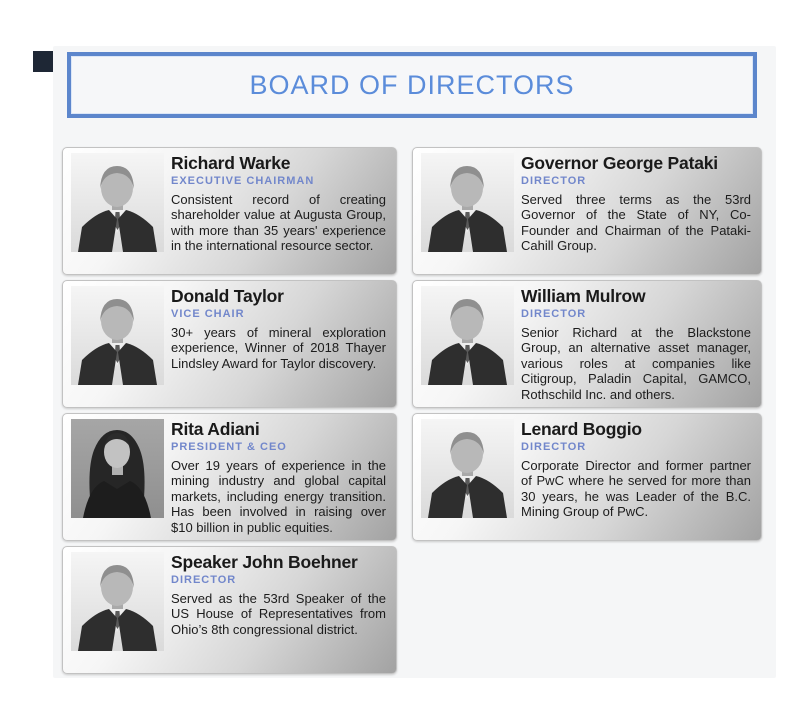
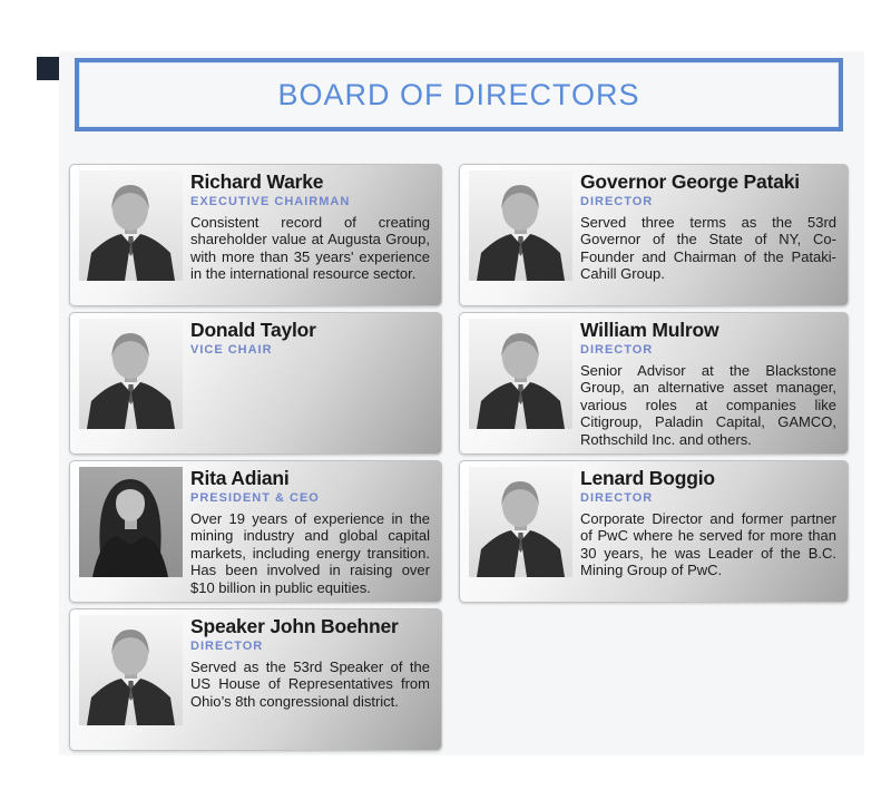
  BOARD OF DIRECTORS
  Richard Warke
  EXECUTIVE CHAIRMAN
  Consistent record of creating shareholder value at Augusta Group, with more than 35 years' experience in the international resource sector.
  Donald Taylor
  VICE CHAIR
- 30+ years of mineral exploration experience, Winner of 2018 Thayer Lindsley Award for Taylor discovery.
  Rita Adiani
  PRESIDENT & CEO
  Over 19 years of experience in the mining industry and global capital markets, including energy transition. Has been involved in raising over $10 billion in public equities.
  Speaker John Boehner
  DIRECTOR
  Served as the 53rd Speaker of the US House of Representatives from Ohio’s 8th congressional district.
  Governor George Pataki
  DIRECTOR
  Served three terms as the 53rd Governor of the State of NY, Co-Founder and Chairman of the Pataki-Cahill Group.
  William Mulrow
  DIRECTOR
- Senior Richard at the Blackstone Group, an alternative asset manager, various roles at companies like Citigroup, Paladin Capital, GAMCO, Rothschild Inc. and others.
+ Senior Advisor at the Blackstone Group, an alternative asset manager, various roles at companies like Citigroup, Paladin Capital, GAMCO, Rothschild Inc. and others.
  Lenard Boggio
  DIRECTOR
  Corporate Director and former partner of PwC where he served for more than 30 years, he was Leader of the B.C. Mining Group of PwC.
